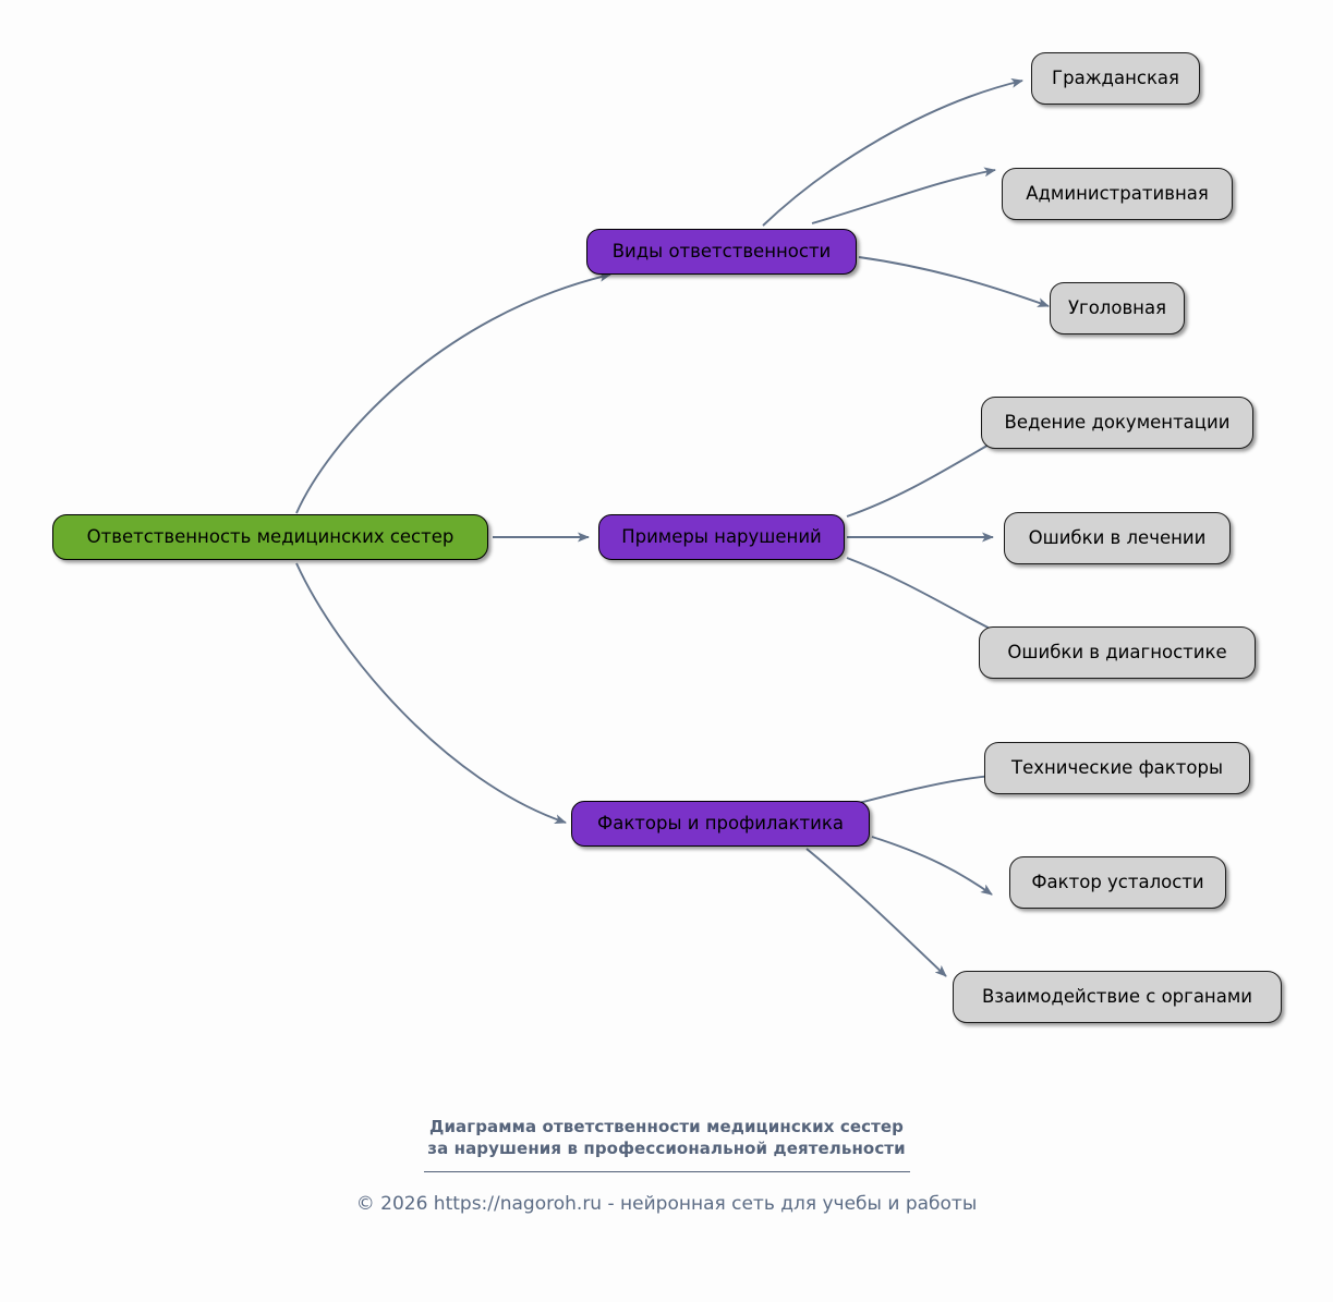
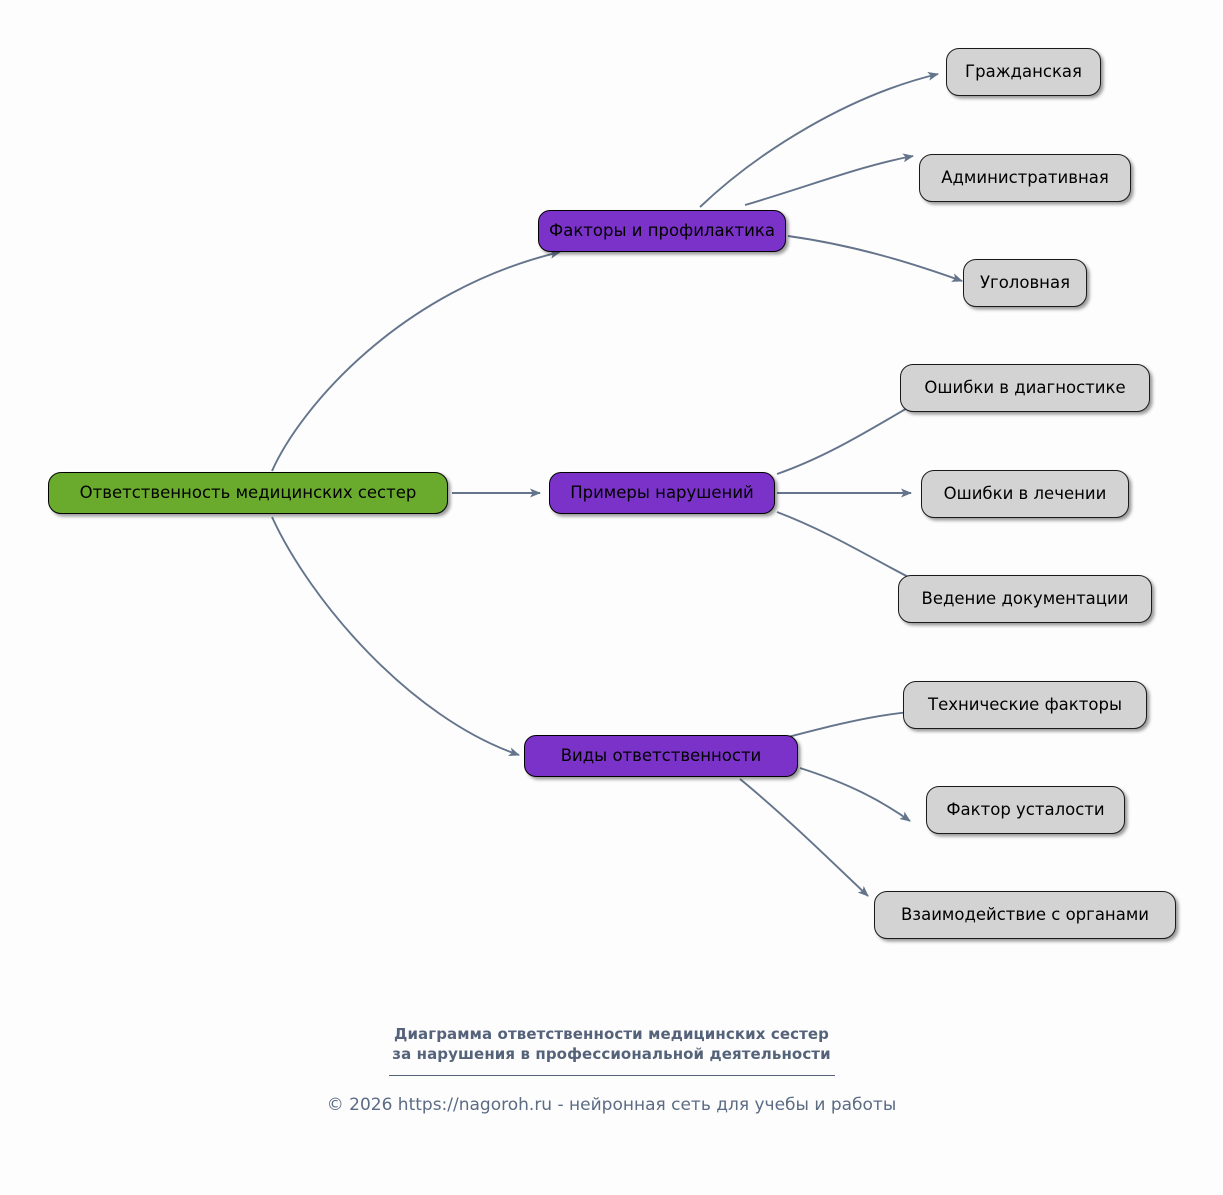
  Ответственность медицинских сестер
- Виды ответственности
+ Факторы и профилактика
  Примеры нарушений
- Факторы и профилактика
+ Виды ответственности
  Гражданская
  Административная
  Уголовная
- Ведение документации
+ Ошибки в диагностике
  Ошибки в лечении
- Ошибки в диагностике
+ Ведение документации
  Технические факторы
  Фактор усталости
  Взаимодействие с органами
  Диаграмма ответственности медицинских сестер
  за нарушения в профессиональной деятельности
  © 2026 https://nagoroh.ru - нейронная сеть для учебы и работы
